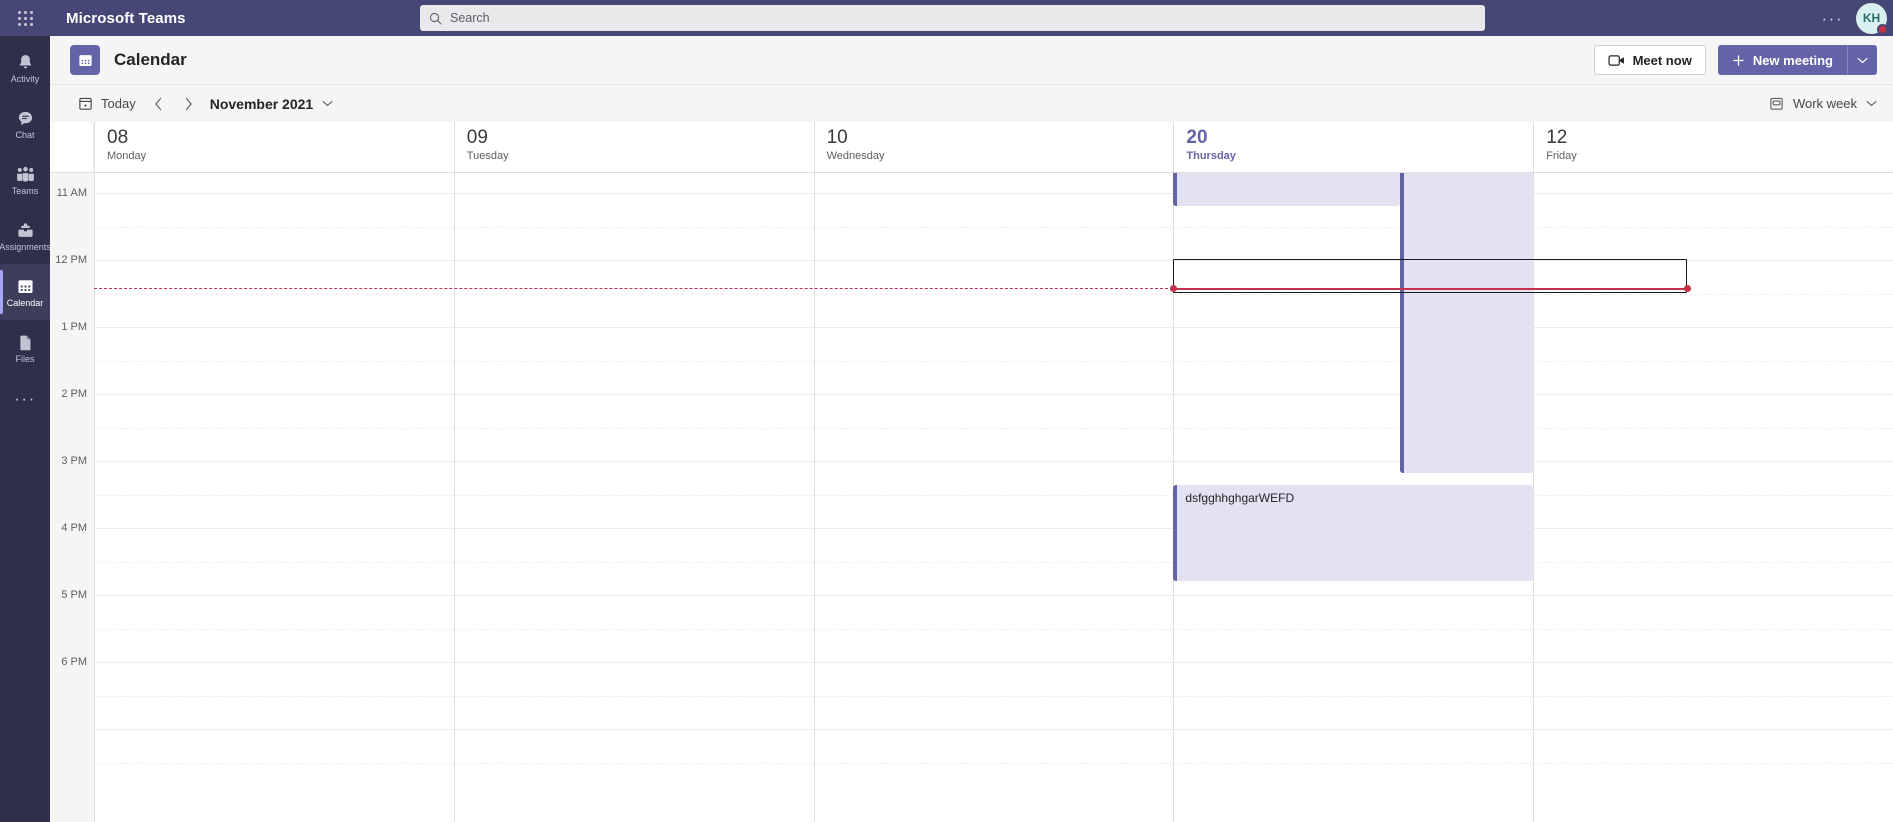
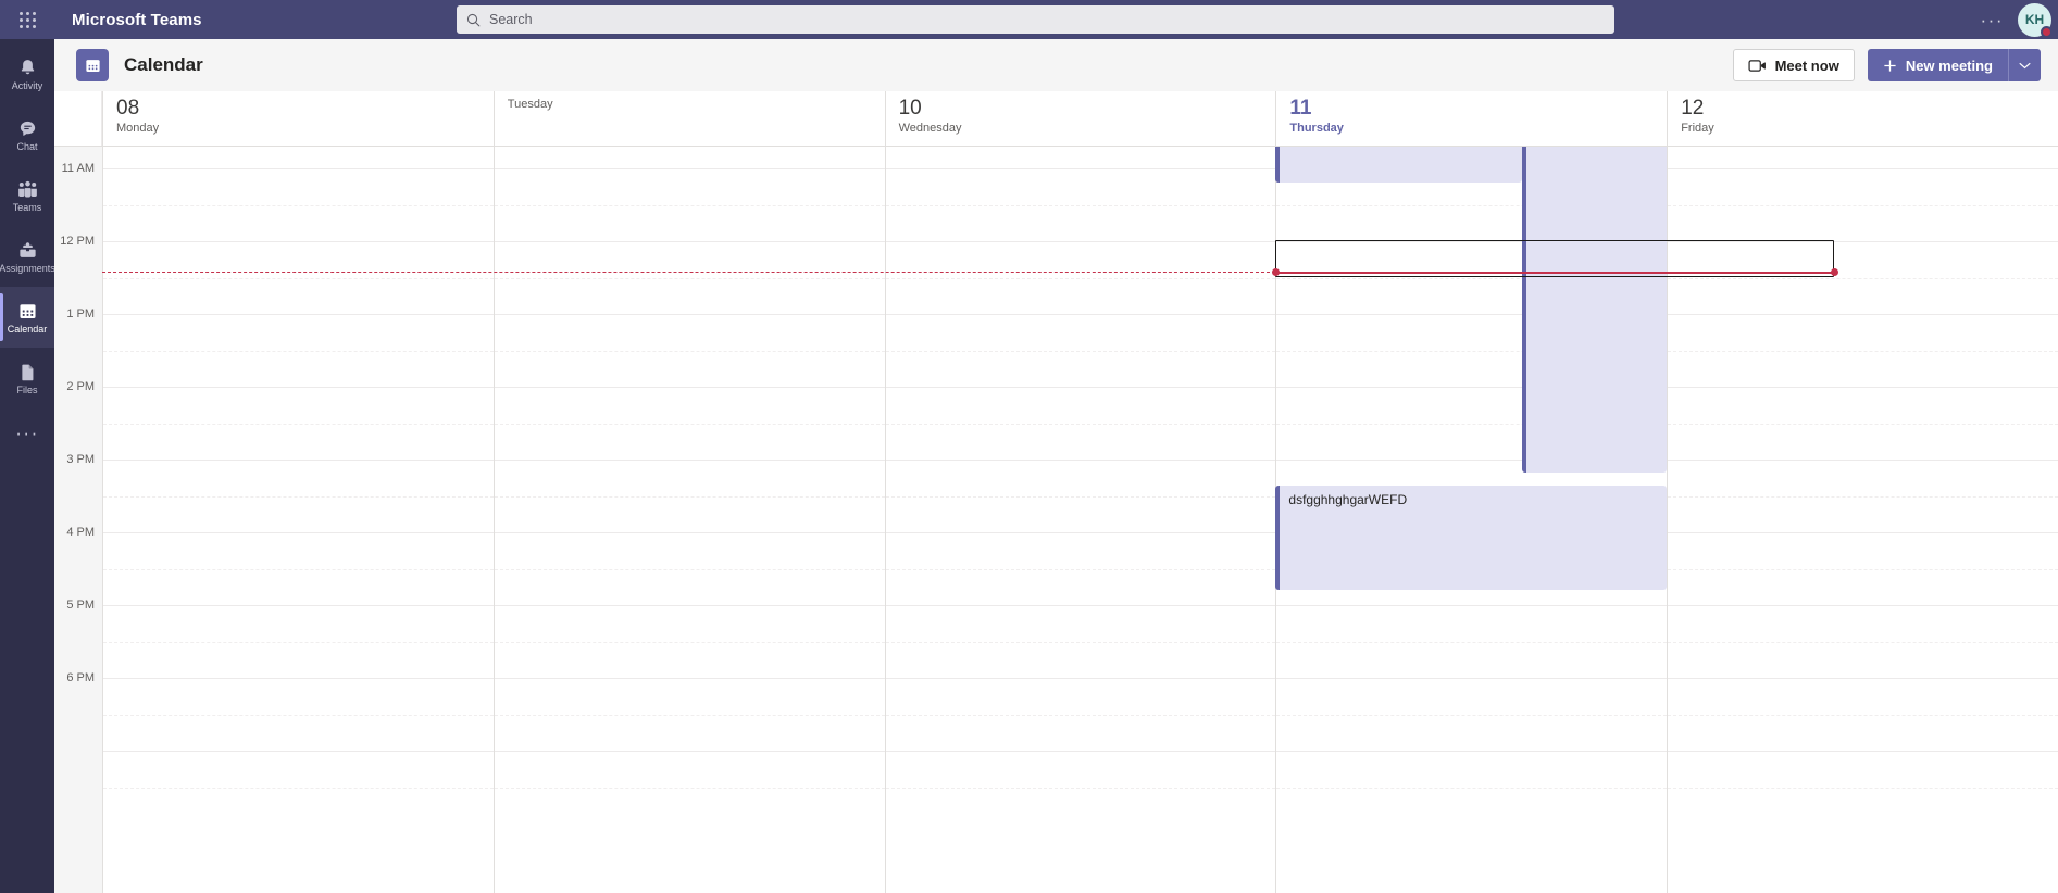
  Microsoft Teams
  Search
  ···
  KH
  Activity
  Chat
  Teams
  Assignments
  Calendar
  Files
  ···
  Calendar
  Meet now
  New meeting
- Today
- November 2021
- Work week
  08
  Monday
- 09
  Tuesday
  10
  Wednesday
- 20
+ 11
  Thursday
  12
  Friday
  11 AM
  12 PM
  1 PM
  2 PM
  3 PM
  4 PM
  5 PM
  6 PM
  dsfgghhghgarWEFD
